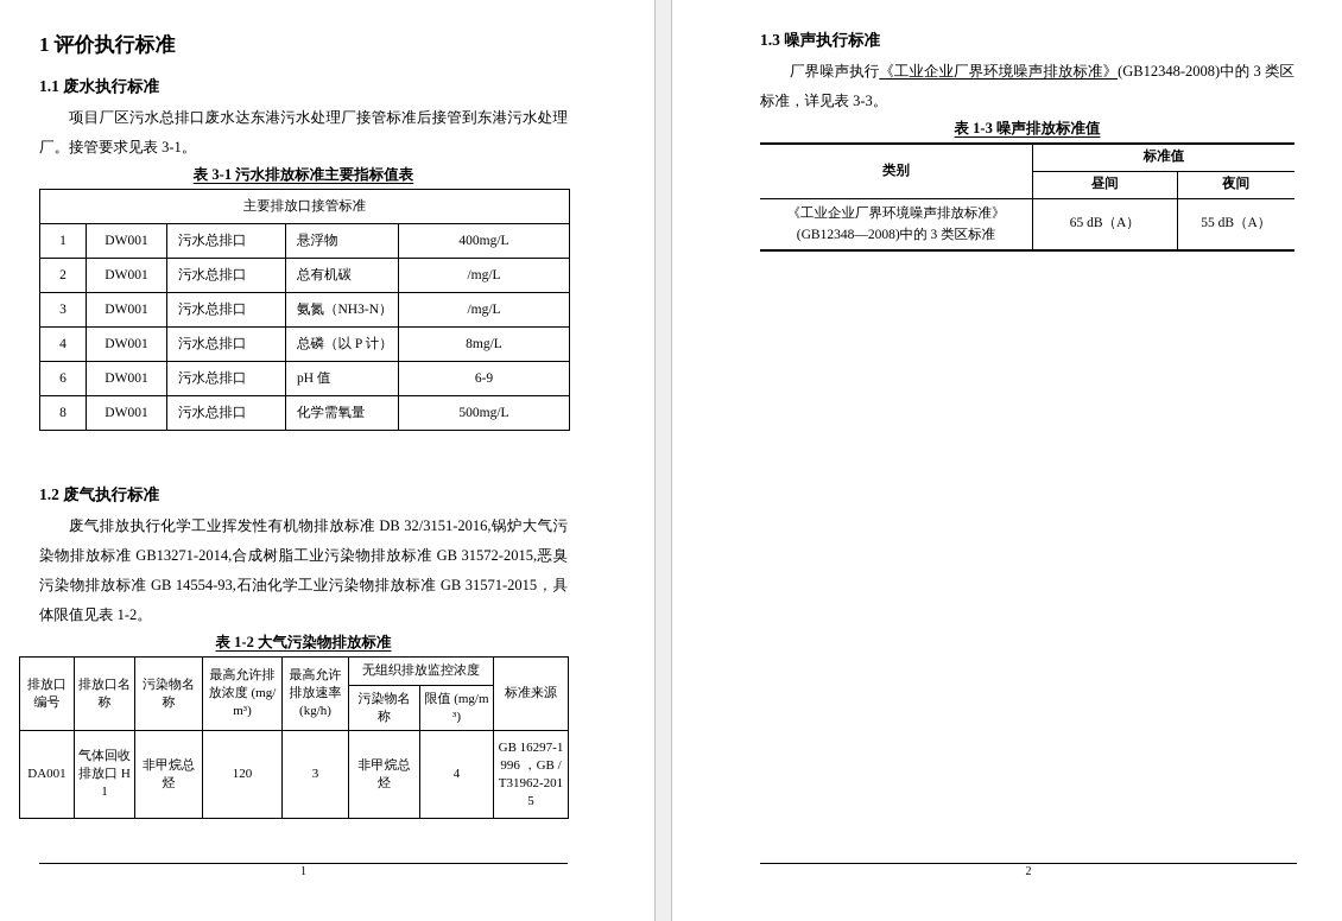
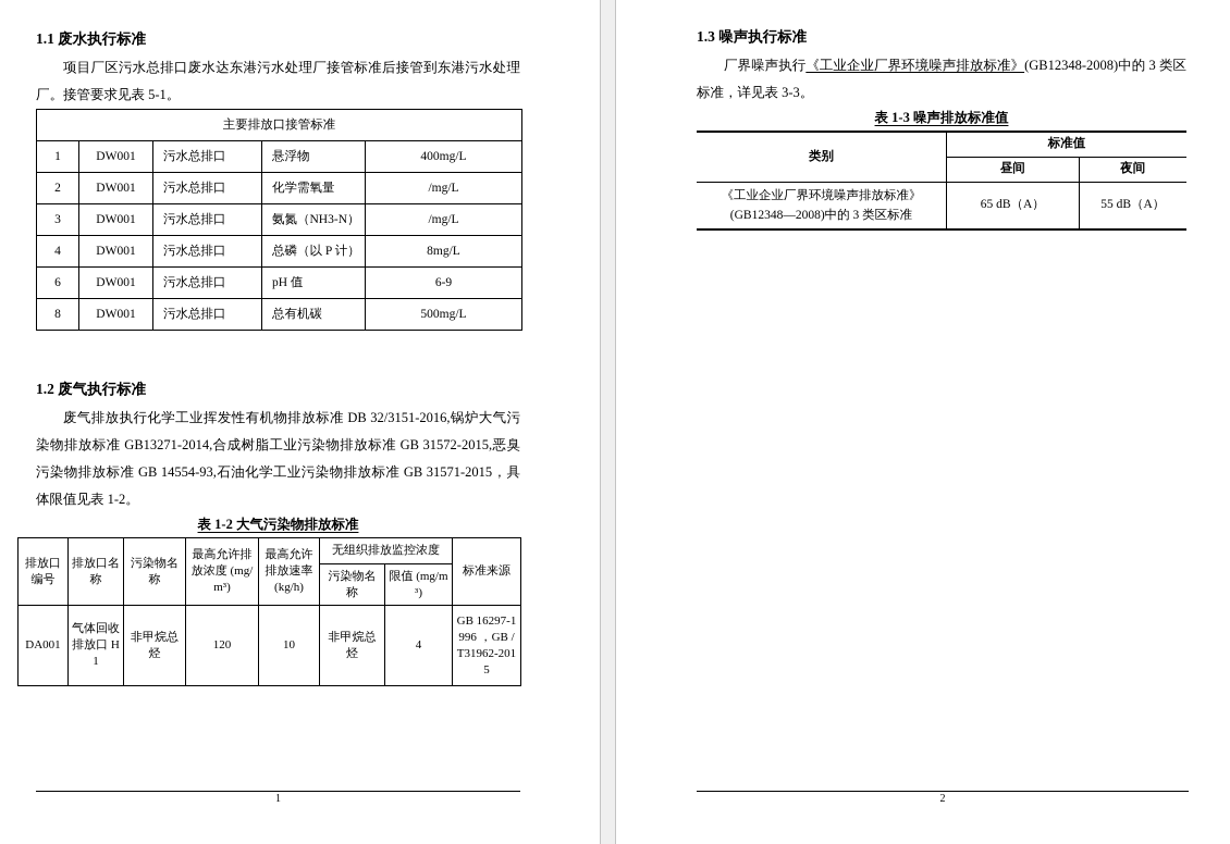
- 1 评价执行标准
  1.1 废水执行标准
- 项目厂区污水总排口废水达东港污水处理厂接管标准后接管到东港污水处理厂。接管要求见表 3-1。
+ 项目厂区污水总排口废水达东港污水处理厂接管标准后接管到东港污水处理厂。接管要求见表 5-1。
- 表 3-1 污水排放标准主要指标值表
  主要排放口接管标准
  1	DW001	污水总排口	悬浮物	400mg/L
- 2	DW001	污水总排口	总有机碳	/mg/L
+ 2	DW001	污水总排口	化学需氧量	/mg/L
  3	DW001	污水总排口	氨氮（NH3-N）	/mg/L
  4	DW001	污水总排口	总磷（以 P 计）	8mg/L
  6	DW001	污水总排口	pH 值	6-9
- 8	DW001	污水总排口	化学需氧量	500mg/L
+ 8	DW001	污水总排口	总有机碳	500mg/L
  1.2 废气执行标准
  废气排放执行化学工业挥发性有机物排放标准 DB 32/3151-2016,锅炉大气污染物排放标准 GB13271-2014,合成树脂工业污染物排放标准 GB 31572-2015,恶臭污染物排放标准 GB 14554-93,石油化学工业污染物排放标准 GB 31571-2015，具体限值见表 1-2。
  表 1-2 大气污染物排放标准
  排放口编号	排放口名称	污染物名称	最高允许排放浓度 (mg/m³)	最高允许排放速率 (kg/h)	无组织排放监控浓度	标准来源
  污染物名称	限值 (mg/m³)
- DA001	气体回收排放口 H1	非甲烷总烃	120	3	非甲烷总烃	4	GB 16297-1996 ，GB /T31962-2015
+ DA001	气体回收排放口 H1	非甲烷总烃	120	10	非甲烷总烃	4	GB 16297-1996 ，GB /T31962-2015
  1
  1.3 噪声执行标准
  厂界噪声执行《工业企业厂界环境噪声排放标准》(GB12348-2008)中的 3 类区标准，详见表 3-3。
  表 1-3 噪声排放标准值
  类别	标准值
  昼间	夜间
  《工业企业厂界环境噪声排放标准》 (GB12348—2008)中的 3 类区标准	65 dB（A）	55 dB（A）
  2
